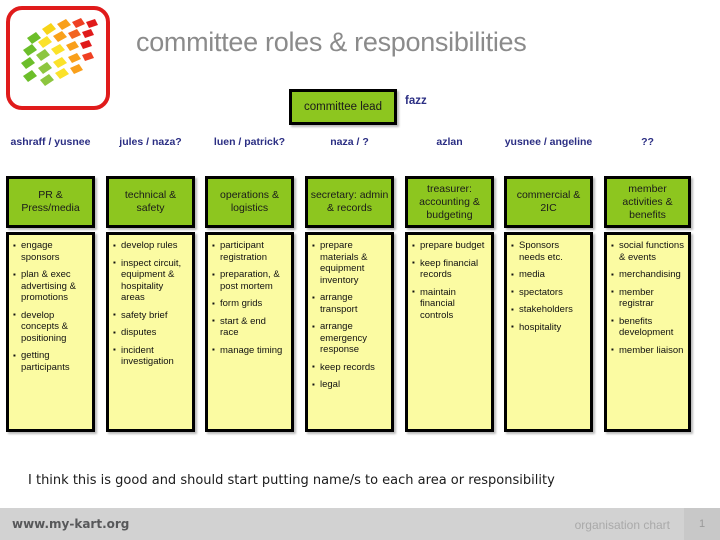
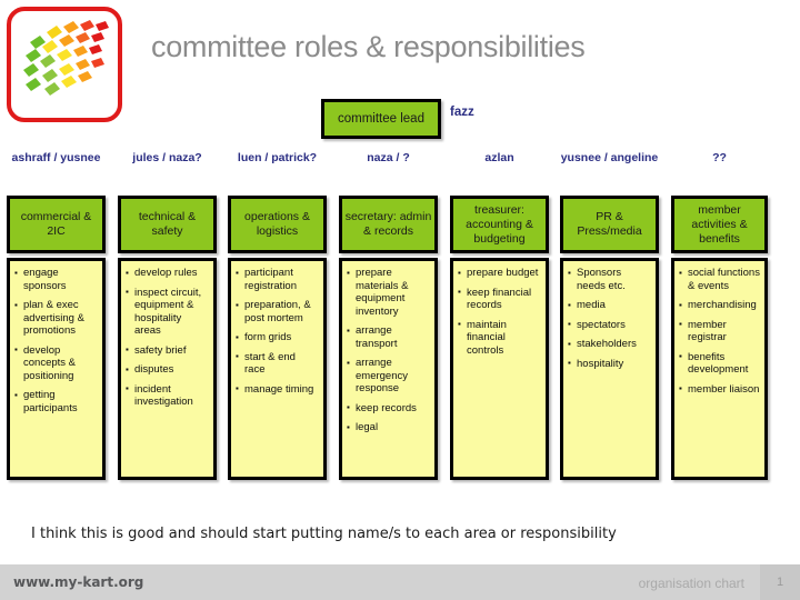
  committee roles & responsibilities
  committee lead
  fazz
  ashraff / yusnee
- PR & Press/media
+ commercial & 2IC
  engage sponsors
  plan & exec advertising & promotions
  develop concepts & positioning
  getting participants
  jules / naza?
  technical & safety
  develop rules
  inspect circuit, equipment & hospitality areas
  safety brief
  disputes
  incident investigation
  luen / patrick?
  operations & logistics
  participant registration
  preparation, & post mortem
  form grids
  start & end race
  manage timing
  naza / ?
  secretary: admin & records
  prepare materials & equipment inventory
  arrange transport
  arrange emergency response
  keep records
  legal
  azlan
  treasurer: accounting & budgeting
  prepare budget
  keep financial records
  maintain financial controls
  yusnee / angeline
- commercial & 2IC
+ PR & Press/media
  Sponsors needs etc.
  media
  spectators
  stakeholders
  hospitality
  ??
  member activities & benefits
  social functions & events
  merchandising
  member registrar
  benefits development
  member liaison
  I think this is good and should start putting name/s to each area or responsibility
  www.my-kart.org
  organisation chart
  1
